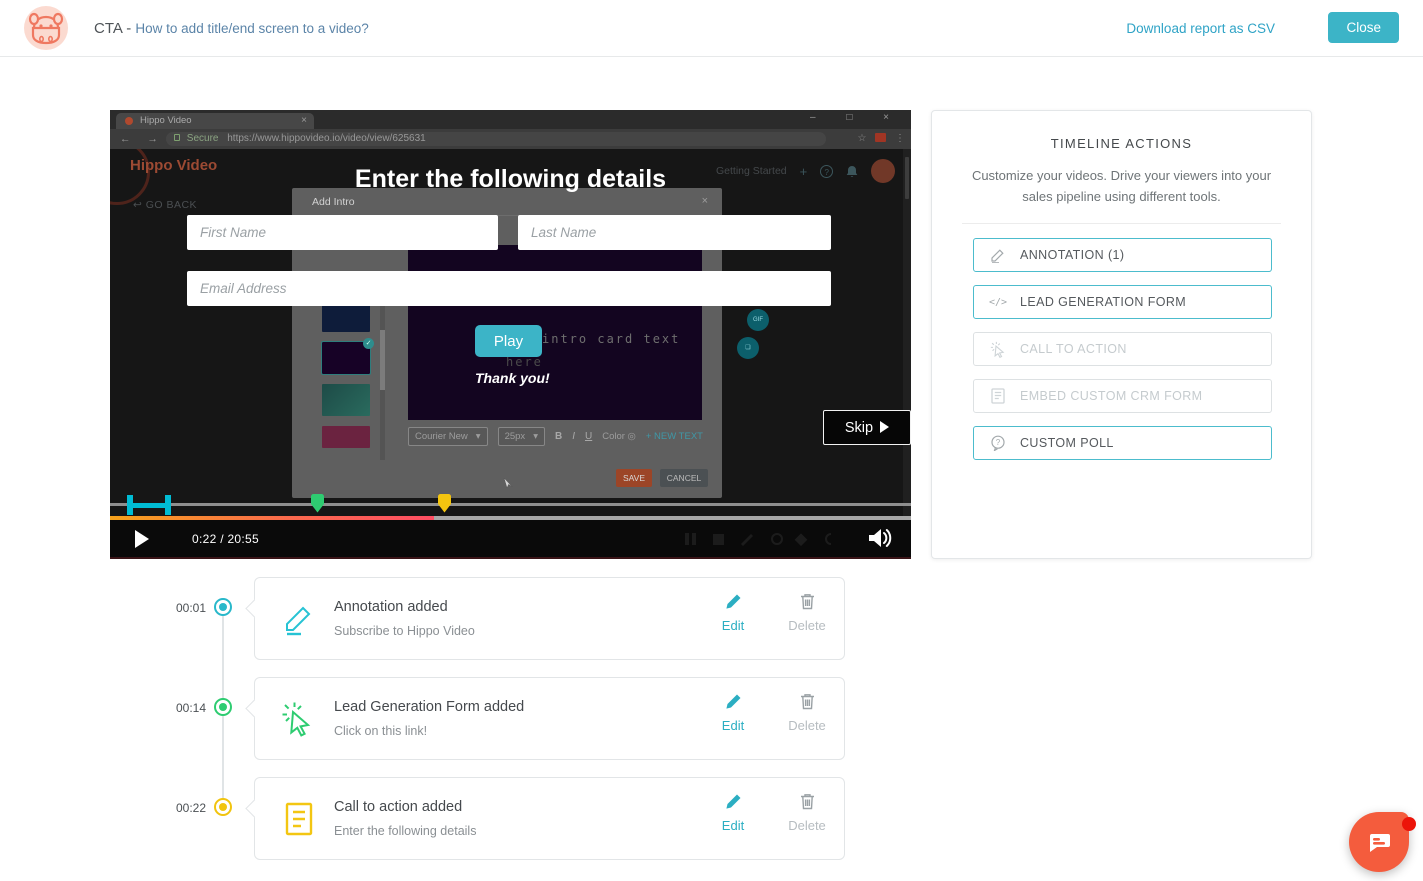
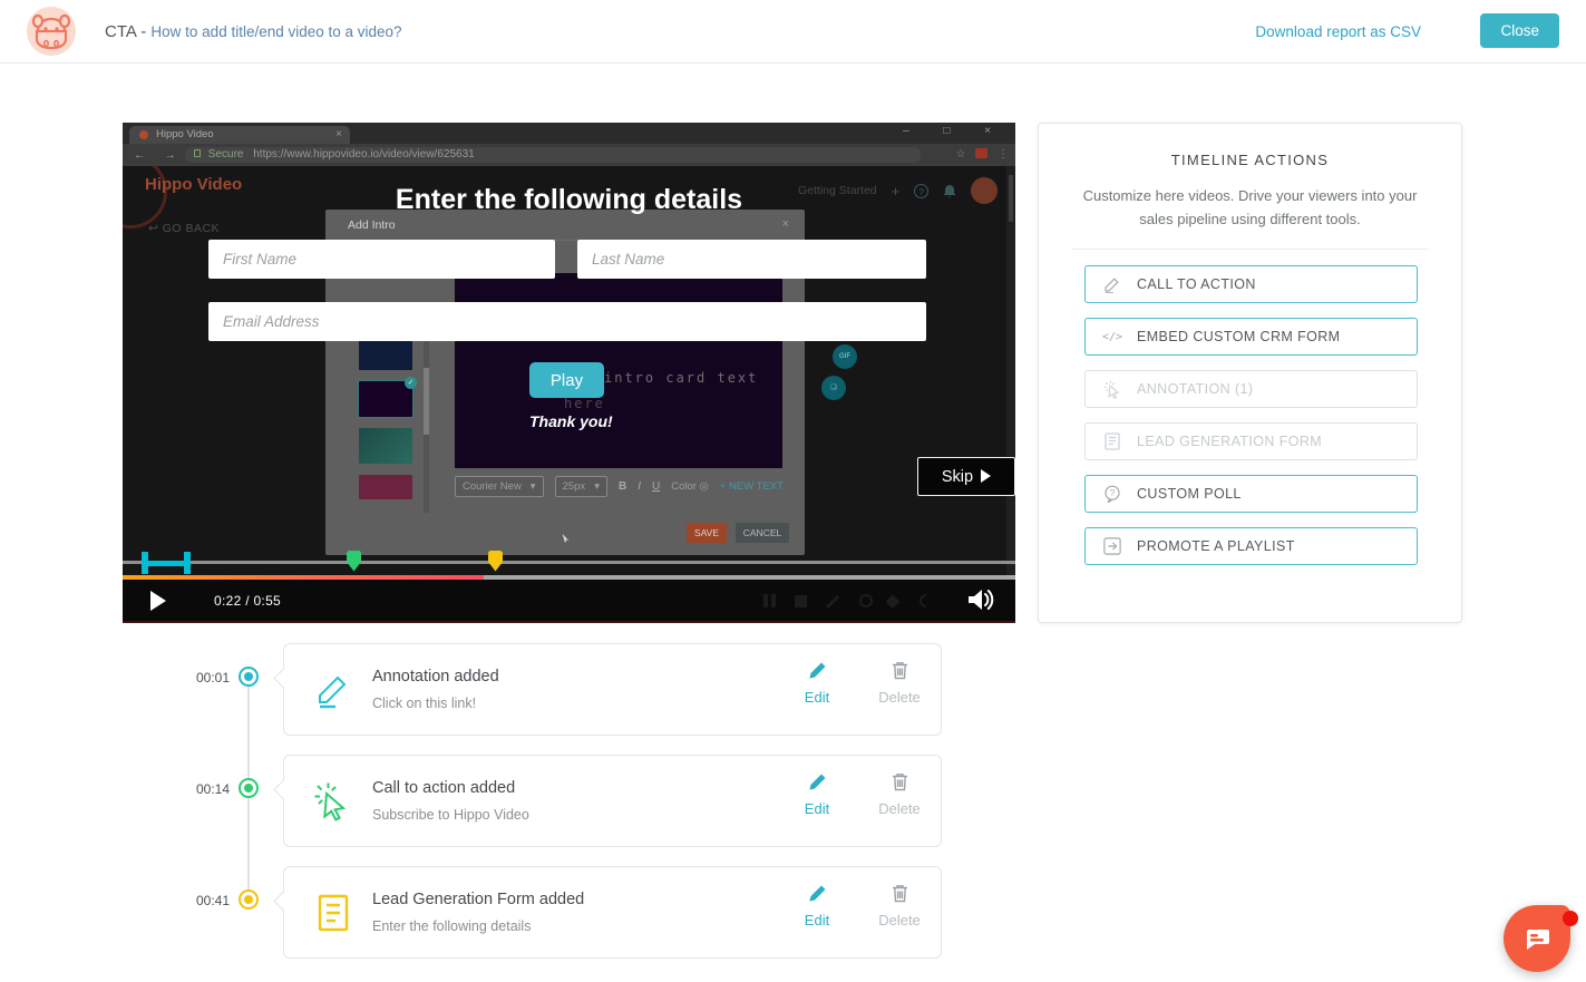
- CTA - How to add title/end screen to a video?
+ CTA - How to add title/end video to a video?
  Download report as CSV
  Close
  Hippo Video
  ×
  – □ ×
  Secure https://www.hippovideo.io/video/view/625631
  ☆ ⋮
  Hippo Video
  ↩ GO BACK
  Getting Started
  +
  ?
  Add Intro
  ×
  Courier New
  ▾
  25px
  ▾
  B
  I
  U
  Color ◎
  + NEW TEXT
  SAVE
  CANCEL
  Enter the following details
  First Name
  Last Name
  Email Address
  intro card text
  here
  Play
  Thank you!
  Skip
- 0:22 / 20:55
+ 0:22 / 0:55
  TIMELINE ACTIONS
- Customize your videos. Drive your viewers into your sales pipeline using different tools.
+ Customize here videos. Drive your viewers into your sales pipeline using different tools.
- ANNOTATION (1)
+ CALL TO ACTION
  </>
- LEAD GENERATION FORM
+ EMBED CUSTOM CRM FORM
- CALL TO ACTION
+ ANNOTATION (1)
- EMBED CUSTOM CRM FORM
+ LEAD GENERATION FORM
  ?
  CUSTOM POLL
+ PROMOTE A PLAYLIST
  00:01
  Annotation added
- Subscribe to Hippo Video
+ Click on this link!
  Edit
  Delete
  00:14
- Lead Generation Form added
+ Call to action added
- Click on this link!
+ Subscribe to Hippo Video
  Edit
  Delete
- 00:22
+ 00:41
- Call to action added
+ Lead Generation Form added
  Enter the following details
  Edit
  Delete
